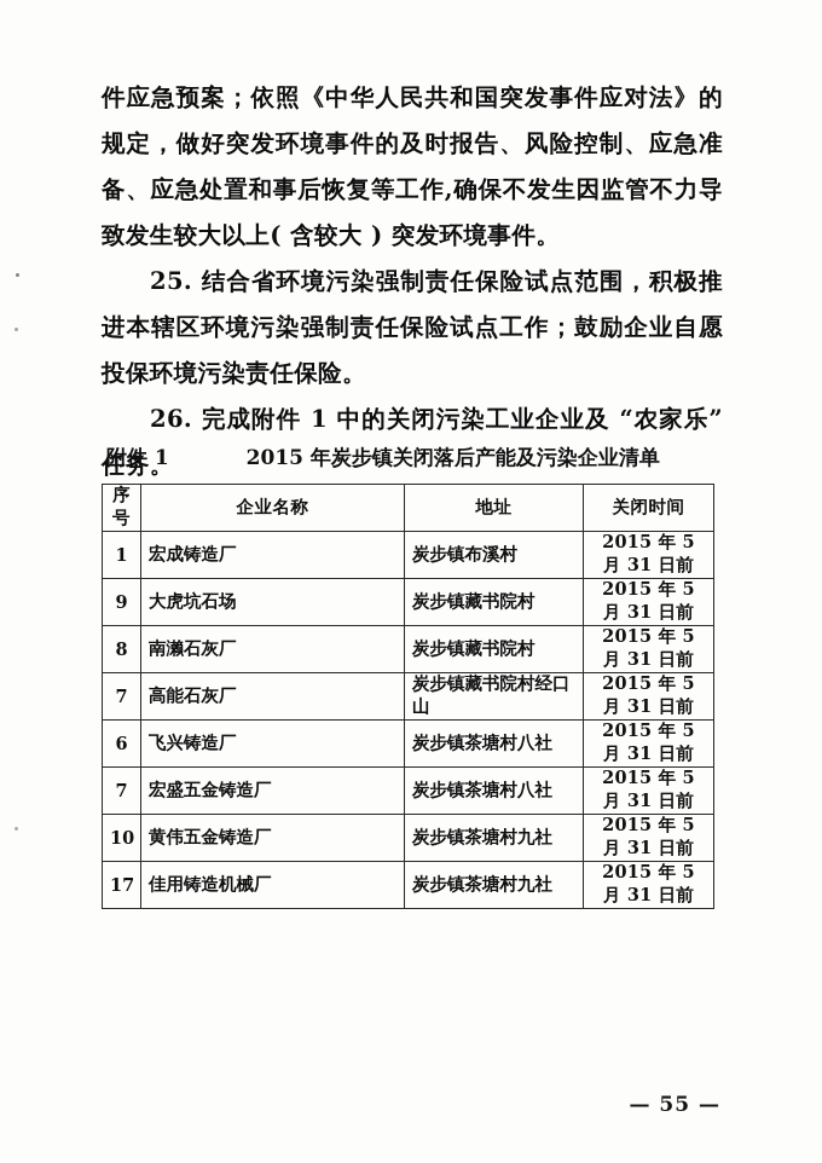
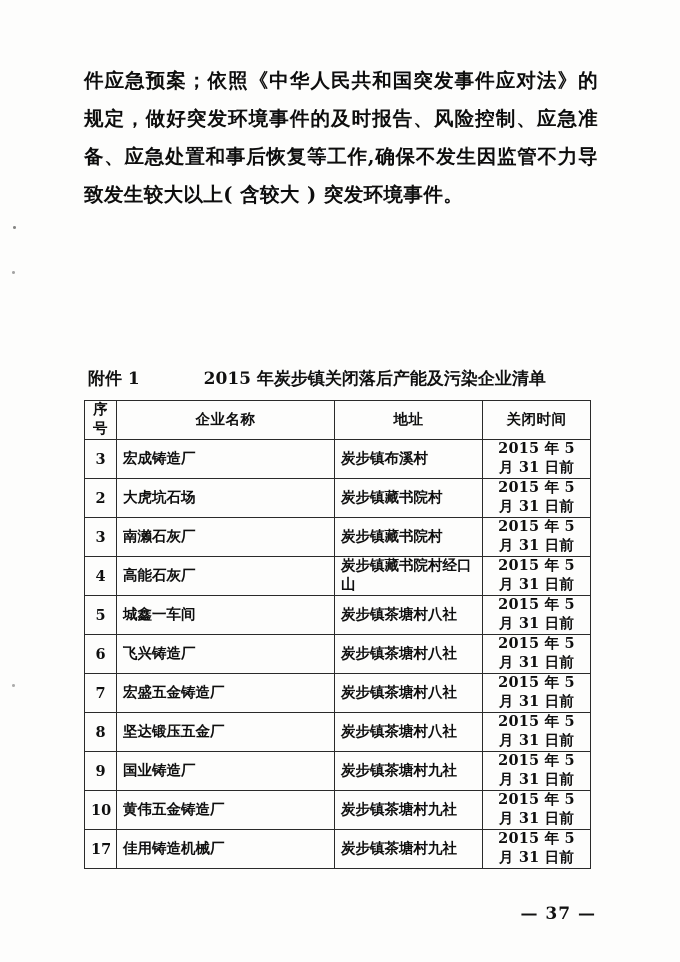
  件应急预案；依照《中华人民共和国突发事件应对法》的规定，做好突发环境事件的及时报告、风险控制、应急准备、应急处置和事后恢复等工作,确保不发生因监管不力导致发生较大以上( 含较大 ) 突发环境事件。
- 25. 结合省环境污染强制责任保险试点范围，积极推进本辖区环境污染强制责任保险试点工作；鼓励企业自愿投保环境污染责任保险。
- 26. 完成附件 1 中的关闭污染工业企业及 “农家乐” 任务。
  附件 1 2015 年炭步镇关闭落后产能及污染企业清单
  序号	企业名称	地址	关闭时间
- 1	宏成铸造厂	炭步镇布溪村	2015 年 5 月 31 日前
+ 3	宏成铸造厂	炭步镇布溪村	2015 年 5 月 31 日前
- 9	大虎坑石场	炭步镇藏书院村	2015 年 5 月 31 日前
+ 2	大虎坑石场	炭步镇藏书院村	2015 年 5 月 31 日前
- 8	南濑石灰厂	炭步镇藏书院村	2015 年 5 月 31 日前
+ 3	南濑石灰厂	炭步镇藏书院村	2015 年 5 月 31 日前
- 7	高能石灰厂	炭步镇藏书院村经口山	2015 年 5 月 31 日前
+ 4	高能石灰厂	炭步镇藏书院村经口山	2015 年 5 月 31 日前
+ 5	城鑫一车间	炭步镇茶塘村八社	2015 年 5 月 31 日前
  6	飞兴铸造厂	炭步镇茶塘村八社	2015 年 5 月 31 日前
  7	宏盛五金铸造厂	炭步镇茶塘村八社	2015 年 5 月 31 日前
+ 8	坚达锻压五金厂	炭步镇茶塘村八社	2015 年 5 月 31 日前
+ 9	国业铸造厂	炭步镇茶塘村九社	2015 年 5 月 31 日前
  10	黄伟五金铸造厂	炭步镇茶塘村九社	2015 年 5 月 31 日前
  17	佳用铸造机械厂	炭步镇茶塘村九社	2015 年 5 月 31 日前
- — 55 —
+ — 37 —
